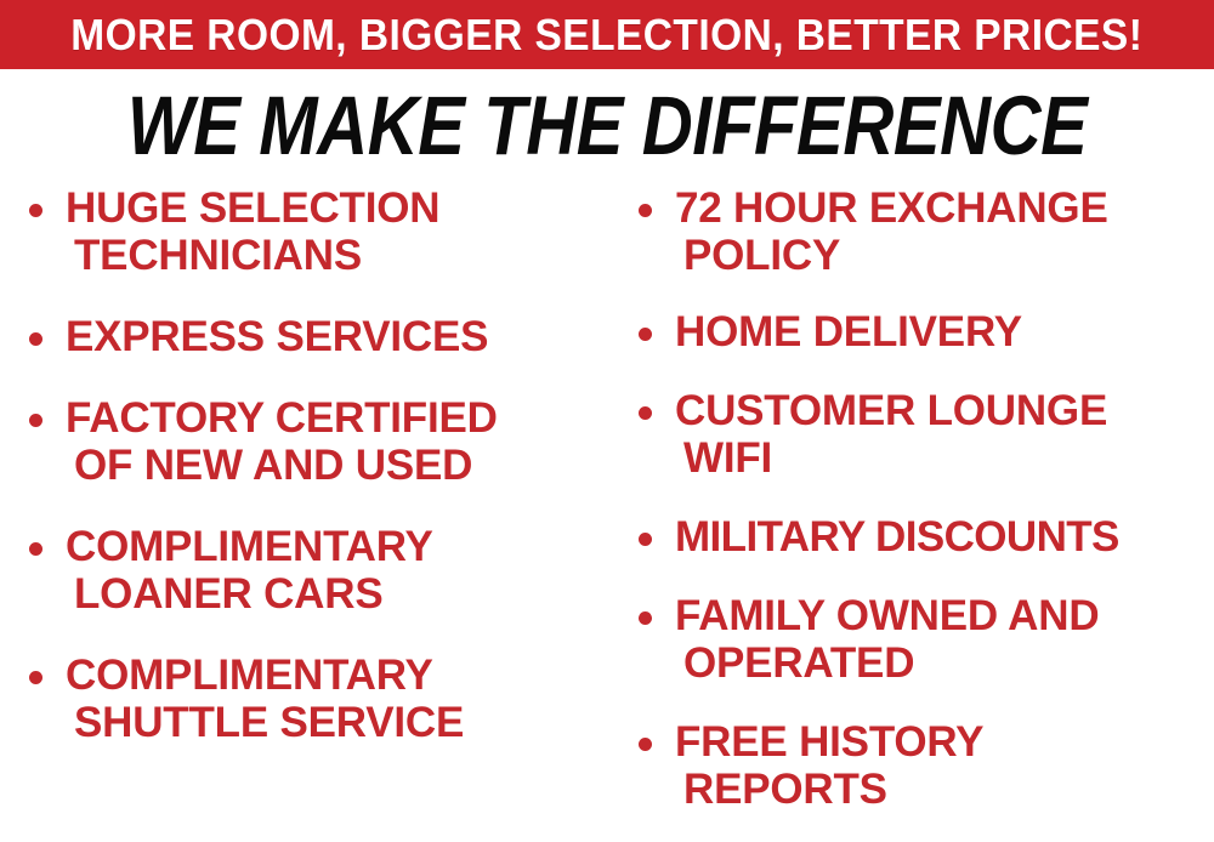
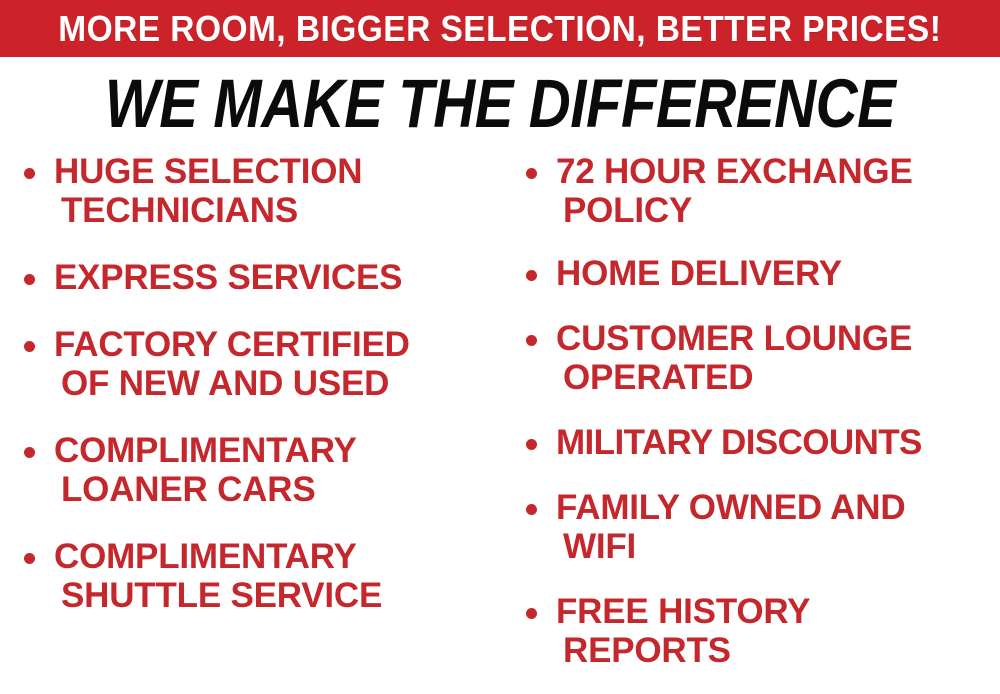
  MORE ROOM, BIGGER SELECTION, BETTER PRICES!
  WE MAKE THE DIFFERENCE
  HUGE SELECTION
  TECHNICIANS
  EXPRESS SERVICES
  FACTORY CERTIFIED
  OF NEW AND USED
  COMPLIMENTARY
  LOANER CARS
  COMPLIMENTARY
  SHUTTLE SERVICE
  72 HOUR EXCHANGE
  POLICY
  HOME DELIVERY
  CUSTOMER LOUNGE
- WIFI
+ OPERATED
  MILITARY DISCOUNTS
  FAMILY OWNED AND
- OPERATED
+ WIFI
  FREE HISTORY
  REPORTS
